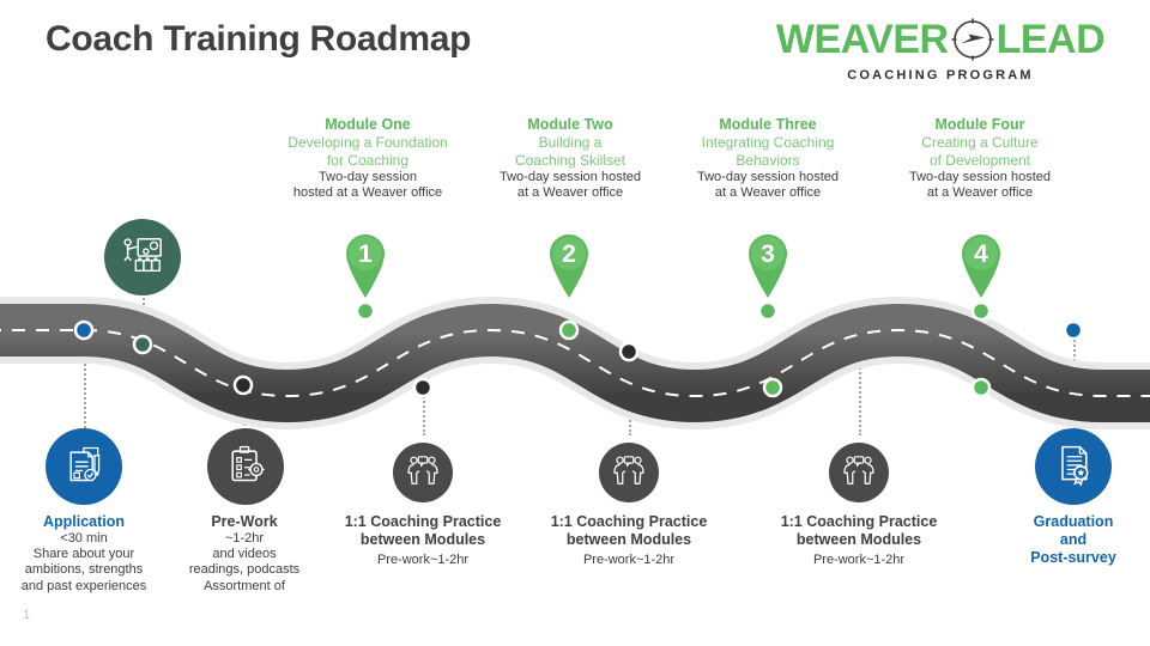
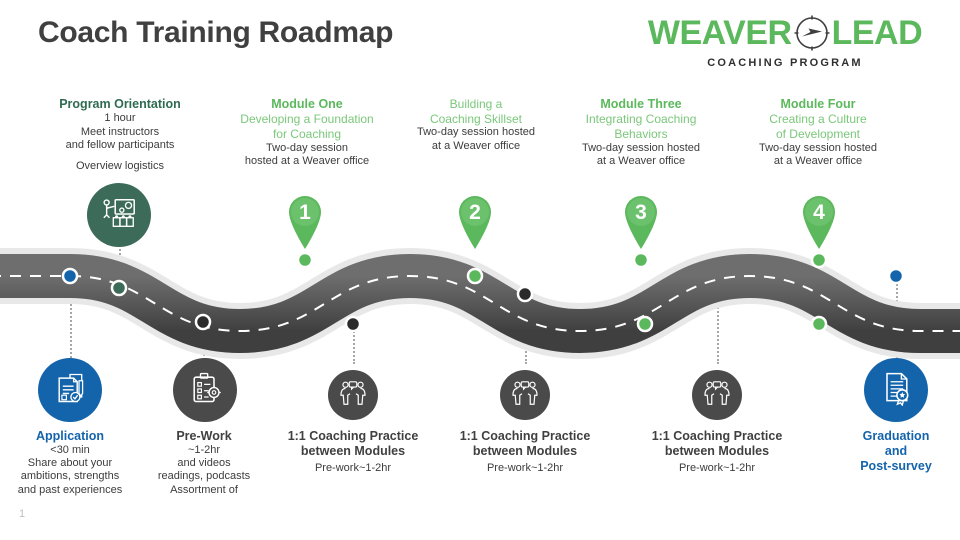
  Coach Training Roadmap
  WEAVER
  LEAD
  COACHING PROGRAM
+ Program Orientation
+ 1 hour
+ Meet instructors
+ and fellow participants
+ Overview logistics
  Module One
  Developing a Foundation
  for Coaching
  Two-day session
  hosted at a Weaver office
- Module Two
  Building a
  Coaching Skillset
  Two-day session hosted
  at a Weaver office
  Module Three
  Integrating Coaching
  Behaviors
  Two-day session hosted
  at a Weaver office
  Module Four
  Creating a Culture
  of Development
  Two-day session hosted
  at a Weaver office
  1
  2
  3
  4
  Application
  <30 min
  Share about your
  ambitions, strengths
  and past experiences
  Pre-Work
  ~1-2hr
  and videos
  readings, podcasts
  Assortment of
  1:1 Coaching Practice
  between Modules
  Pre-work~1-2hr
  1:1 Coaching Practice
  between Modules
  Pre-work~1-2hr
  1:1 Coaching Practice
  between Modules
  Pre-work~1-2hr
  Graduation
  and
  Post-survey
  1
